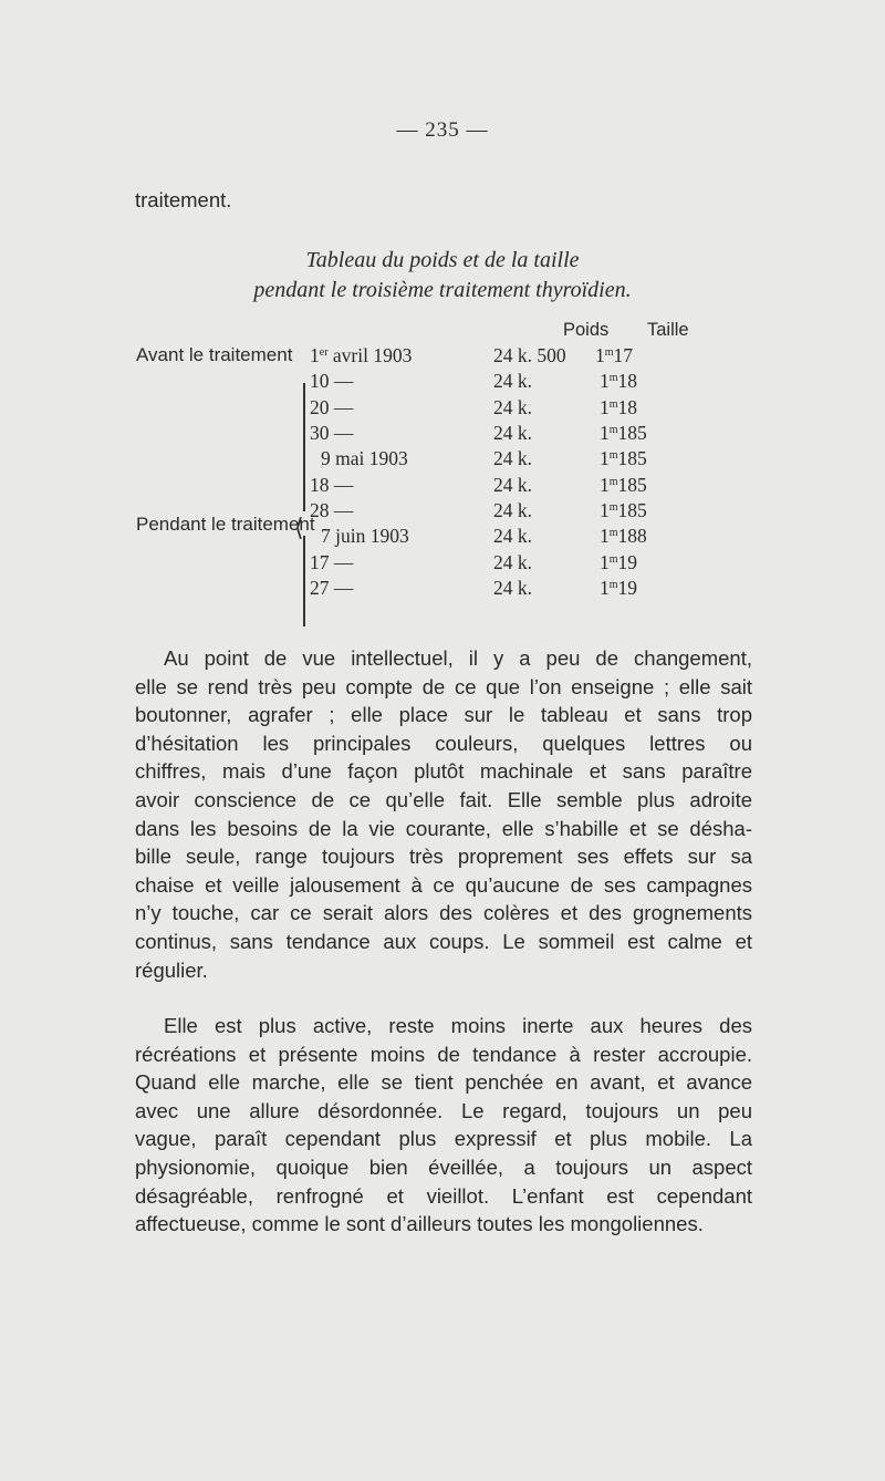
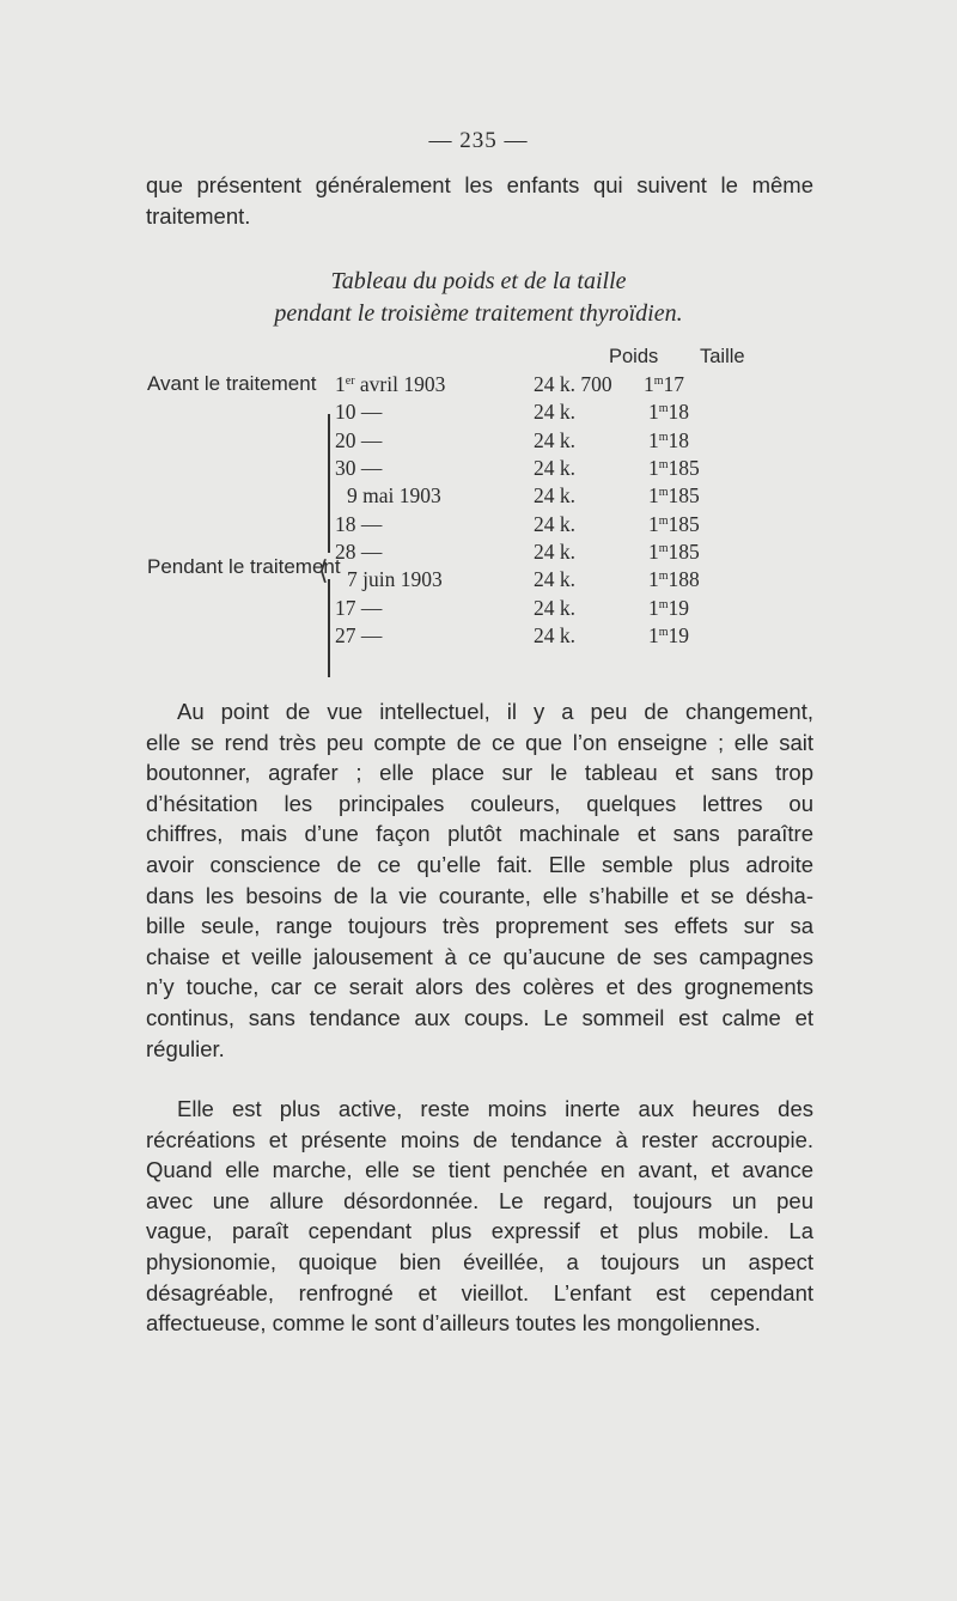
  — 235 —
+ que présentent généralement les enfants qui suivent le même
  traitement.
  Tableau du poids et de la taille
  pendant le troisième traitement thyroïdien.
  Poids
  Taille
  Avant le traitement
  Pendant le traitement
  ⟨
  1er avril 1903
- 24 k. 500
+ 24 k. 700
  1m17
  10 —
  24 k.
  1m18
  20 —
  24 k.
  1m18
  30 —
  24 k.
  1m185
  9 mai 1903
  24 k.
  1m185
  18 —
  24 k.
  1m185
  28 —
  24 k.
  1m185
  7 juin 1903
  24 k.
  1m188
  17 —
  24 k.
  1m19
  27 —
  24 k.
  1m19
  Au point de vue intellectuel, il y a peu de changement,
  elle se rend très peu compte de ce que l’on enseigne ; elle sait
  boutonner, agrafer ; elle place sur le tableau et sans trop
  d’hésitation les principales couleurs, quelques lettres ou
  chiffres, mais d’une façon plutôt machinale et sans paraître
  avoir conscience de ce qu’elle fait. Elle semble plus adroite
  dans les besoins de la vie courante, elle s’habille et se désha-
  bille seule, range toujours très proprement ses effets sur sa
  chaise et veille jalousement à ce qu’aucune de ses campagnes
  n’y touche, car ce serait alors des colères et des grognements
  continus, sans tendance aux coups. Le sommeil est calme et
  régulier.
  Elle est plus active, reste moins inerte aux heures des
  récréations et présente moins de tendance à rester accroupie.
  Quand elle marche, elle se tient penchée en avant, et avance
  avec une allure désordonnée. Le regard, toujours un peu
  vague, paraît cependant plus expressif et plus mobile. La
  physionomie, quoique bien éveillée, a toujours un aspect
  désagréable, renfrogné et vieillot. L’enfant est cependant
  affectueuse, comme le sont d’ailleurs toutes les mongoliennes.
